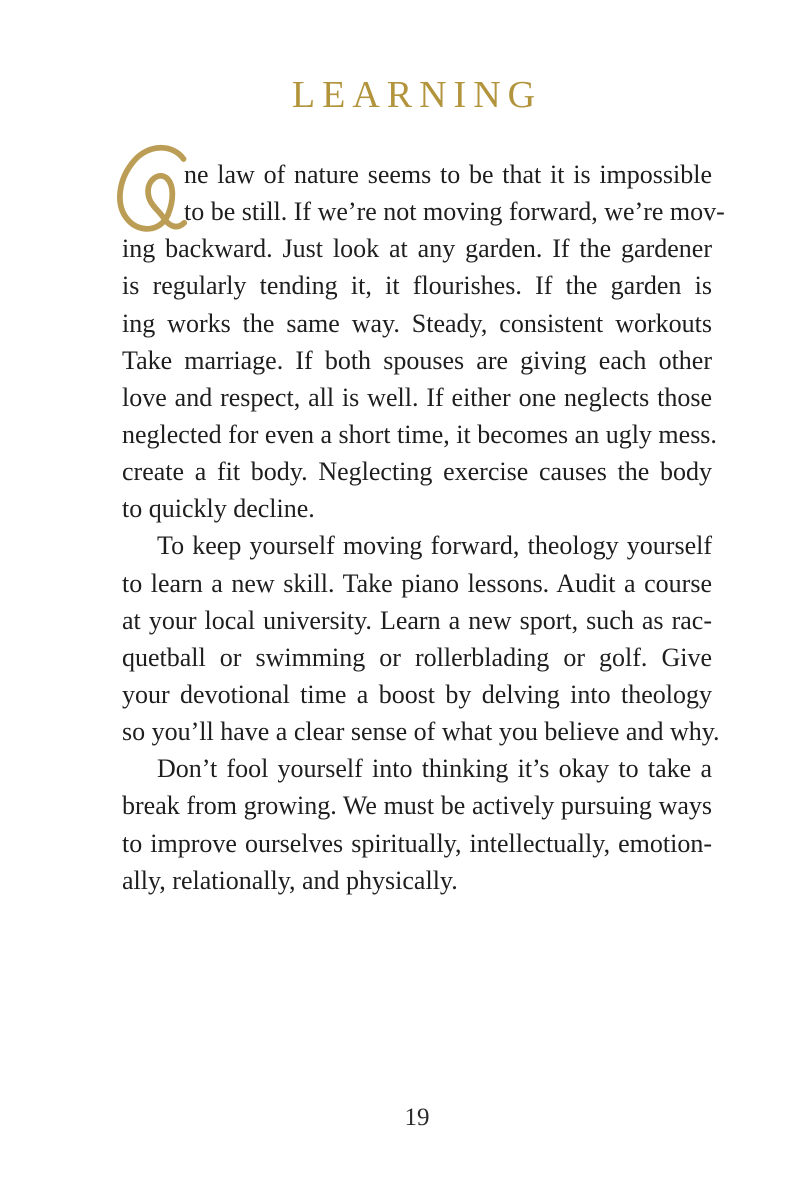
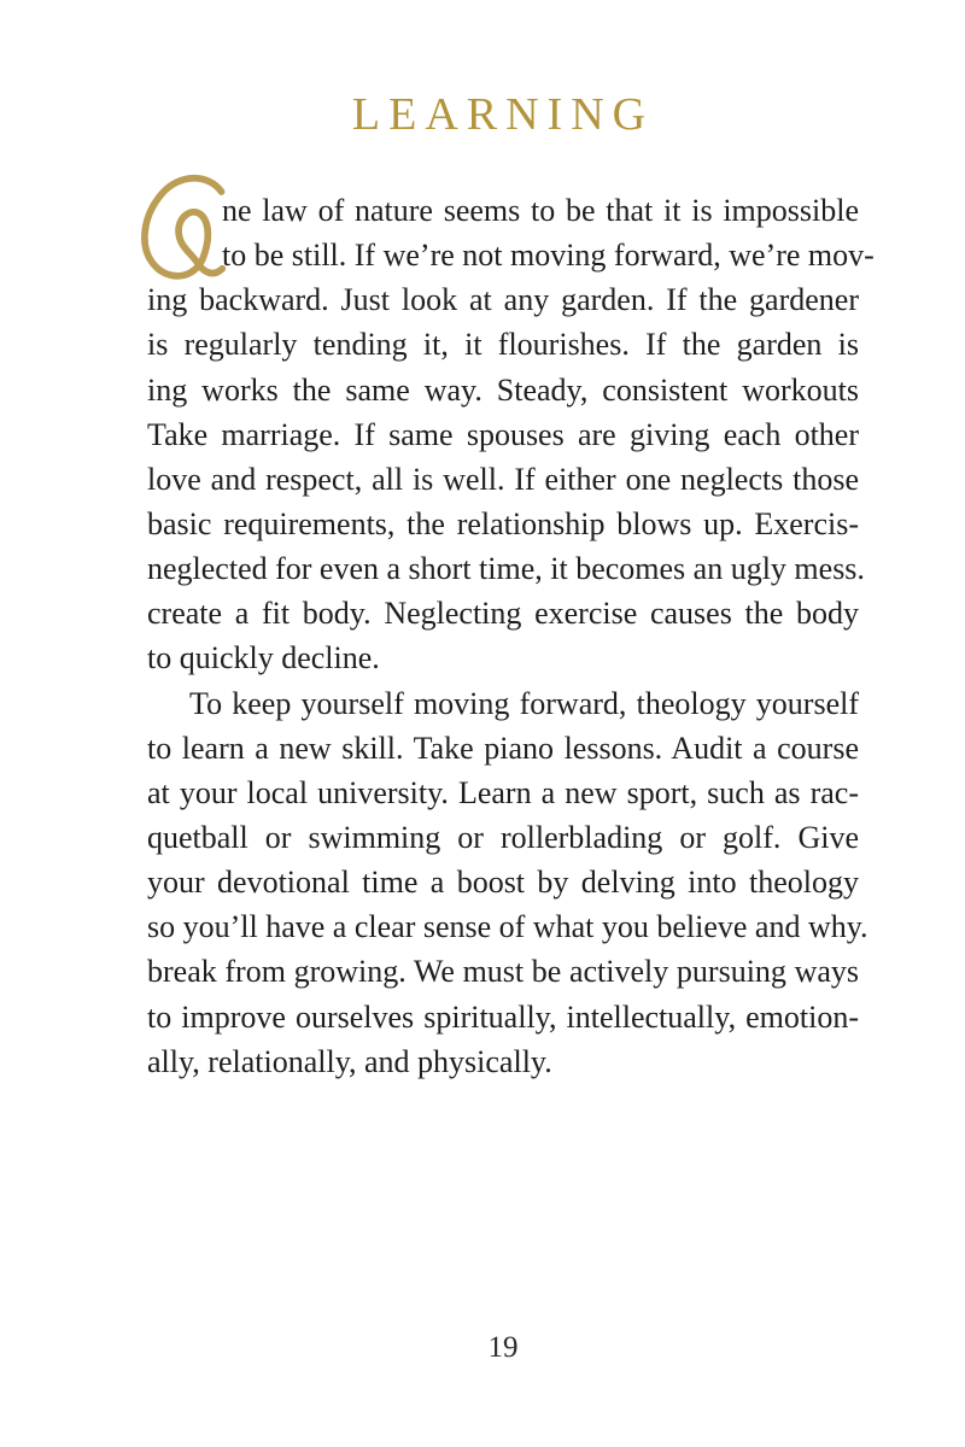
  LEARNING
  ne law of nature seems to be that it is impossible
  to be still. If we’re not moving forward, we’re mov-
  ing backward. Just look at any garden. If the gardener
  is regularly tending it, it flourishes. If the garden is
  ing works the same way. Steady, consistent workouts
- Take marriage. If both spouses are giving each other
+ Take marriage. If same spouses are giving each other
  love and respect, all is well. If either one neglects those
+ basic requirements, the relationship blows up. Exercis-
  neglected for even a short time, it becomes an ugly mess.
  create a fit body. Neglecting exercise causes the body
  to quickly decline.
  To keep yourself moving forward, theology yourself
  to learn a new skill. Take piano lessons. Audit a course
  at your local university. Learn a new sport, such as rac-
  quetball or swimming or rollerblading or golf. Give
  your devotional time a boost by delving into theology
  so you’ll have a clear sense of what you believe and why.
- Don’t fool yourself into thinking it’s okay to take a
  break from growing. We must be actively pursuing ways
  to improve ourselves spiritually, intellectually, emotion-
  ally, relationally, and physically.
  19
